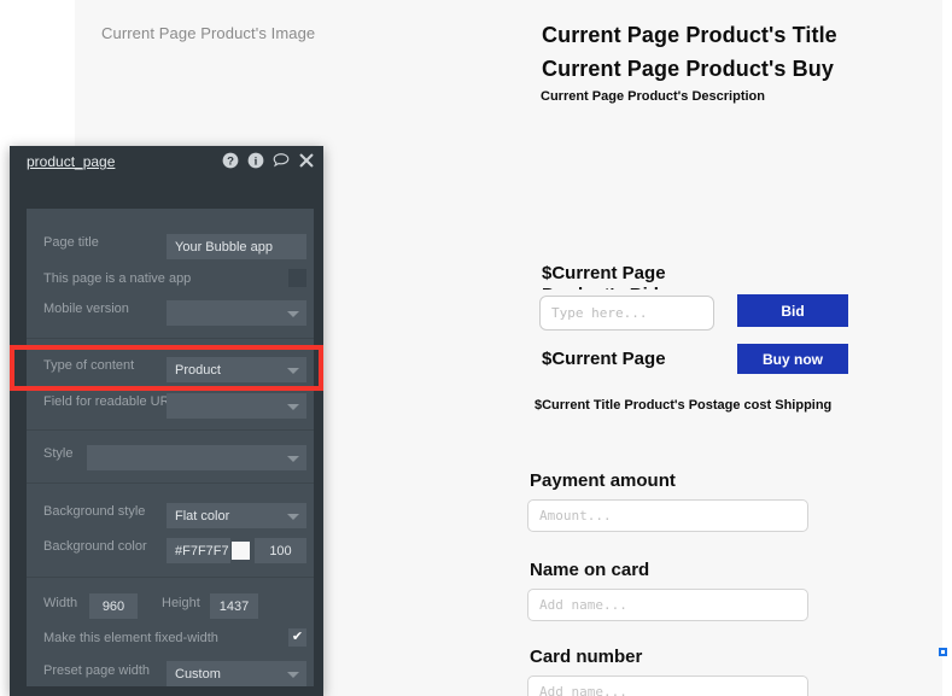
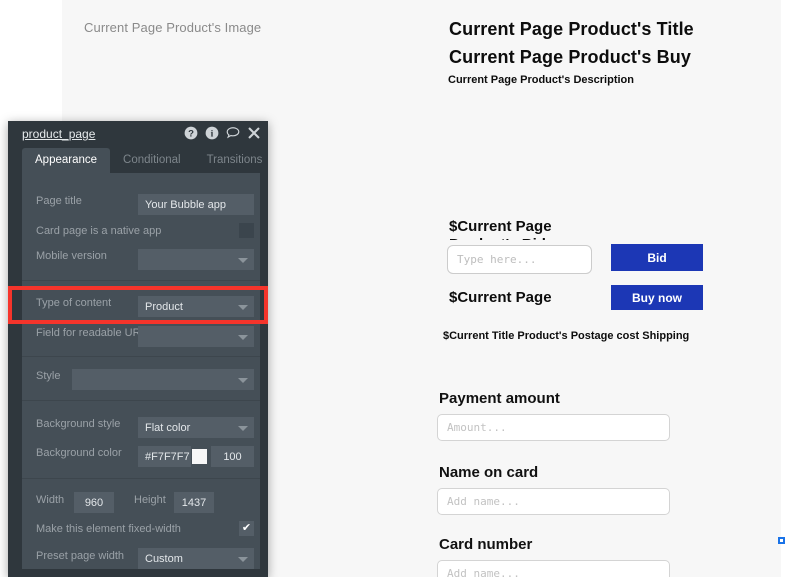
  Current Page Product's Image
  Current Page Product's Title
  Current Page Product's Buy
  Current Page Product's Description
  Type here...
  Bid
  Buy now
  $Current Title Product's Postage cost Shipping
  Payment amount
  Amount...
  Name on card
  Add name...
  Card number
  Add name...
  product_page
  ?
  i
+ Appearance
+ Conditional
+ Transitions
  Page title
  Your Bubble app
- This page is a native app
+ Card page is a native app
  Mobile version
  Type of content
  Product
  Field for readable UR
  Style
  Background style
  Flat color
  Background color
  #F7F7F7
  100
  Width
  960
  Height
  1437
  Make this element fixed-width
  ✔
  Preset page width
  Custom
